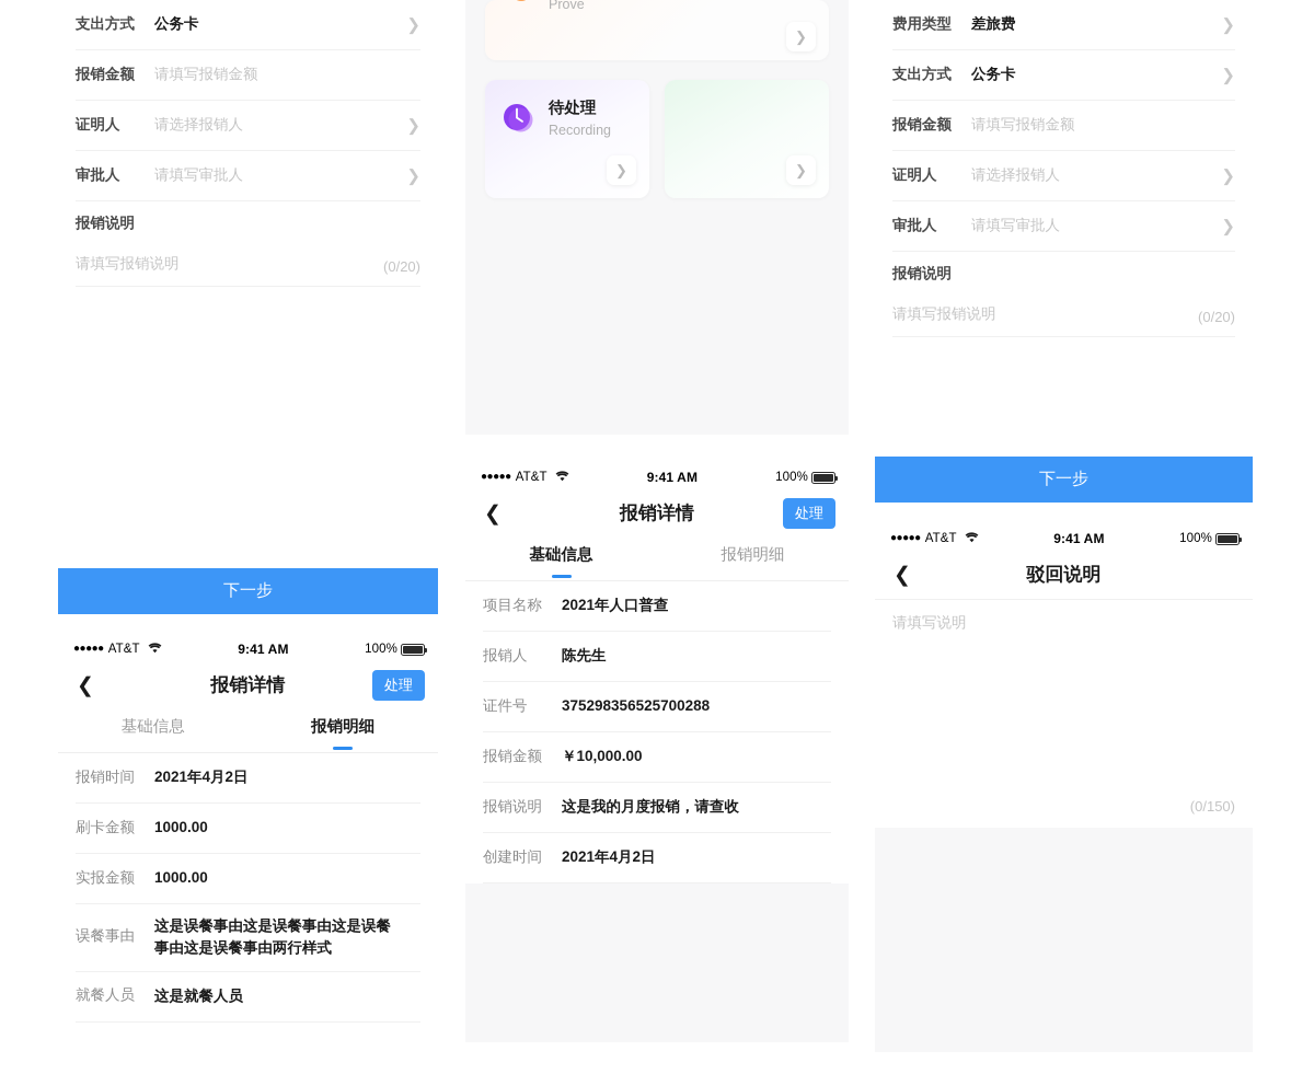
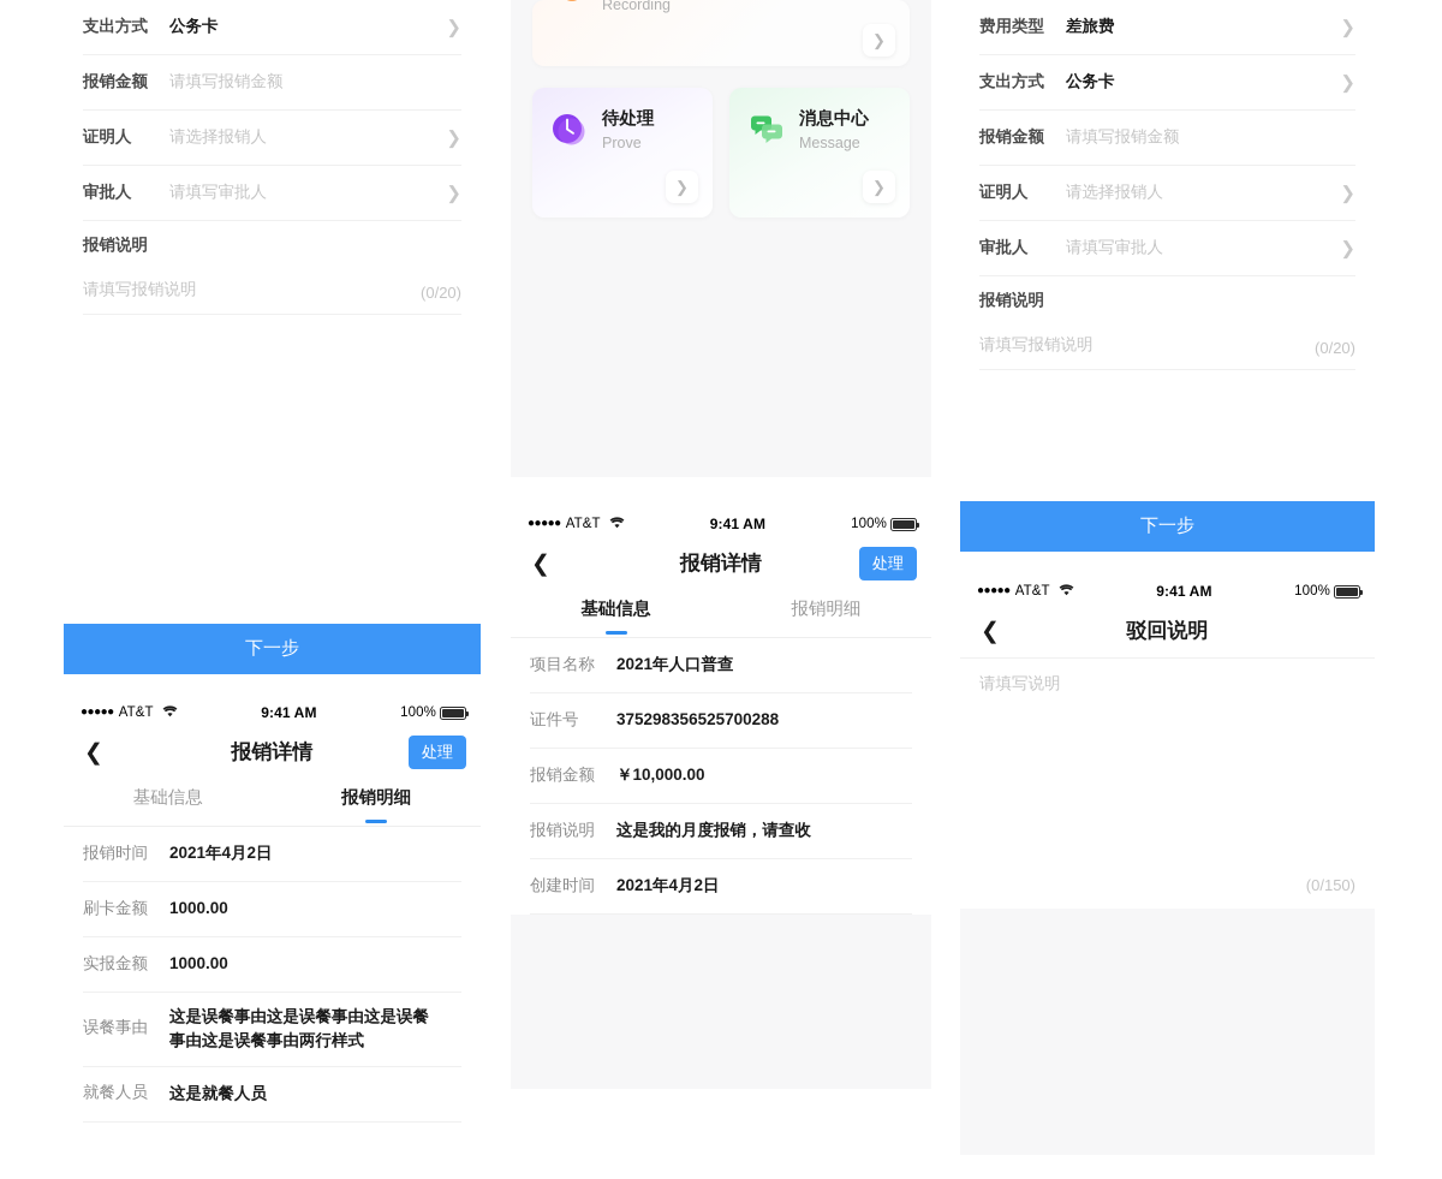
  支出方式
  公务卡
  ❯
  报销金额
  请填写报销金额
  证明人
  请选择报销人
  ❯
  审批人
  请填写审批人
  ❯
  报销说明
  请填写报销说明
  (0/20)
  下一步
  ●●●●●
  AT&T
  9:41 AM
  100%
  ❮
  报销详情
  处理
  基础信息
  报销明细
  报销时间
  2021年4月2日
  刷卡金额
  1000.00
  实报金额
  1000.00
  误餐事由
  这是误餐事由这是误餐事由这是误餐事由这是误餐事由两行样式
  就餐人员
  这是就餐人员
- Prove
+ Recording
  ❯
- 待处理 Recording
+ 待处理 Prove
  ❯
+ 消息中心 Message
  ❯
  ●●●●●
  AT&T
  9:41 AM
  100%
  ❮
  报销详情
  处理
  基础信息
  报销明细
  项目名称
  2021年人口普查
- 报销人
- 陈先生
  证件号
  375298356525700288
  报销金额
  ￥10,000.00
  报销说明
  这是我的月度报销，请查收
  创建时间
  2021年4月2日
  费用类型
  差旅费
  ❯
  支出方式
  公务卡
  ❯
  报销金额
  请填写报销金额
  证明人
  请选择报销人
  ❯
  审批人
  请填写审批人
  ❯
  报销说明
  请填写报销说明
  (0/20)
  下一步
  ●●●●●
  AT&T
  9:41 AM
  100%
  ❮
  驳回说明
  请填写说明
  (0/150)
